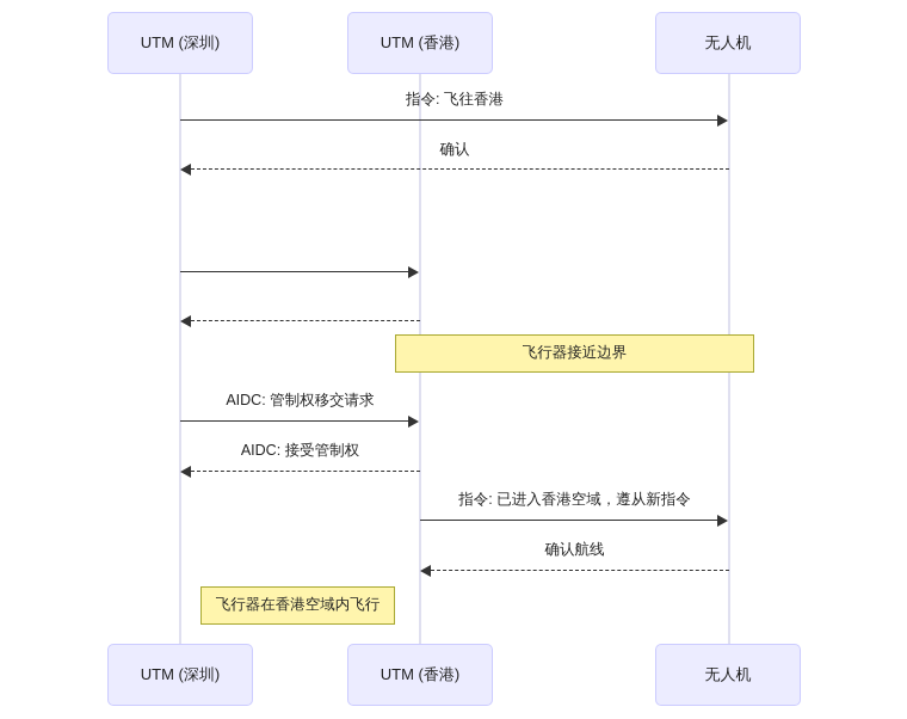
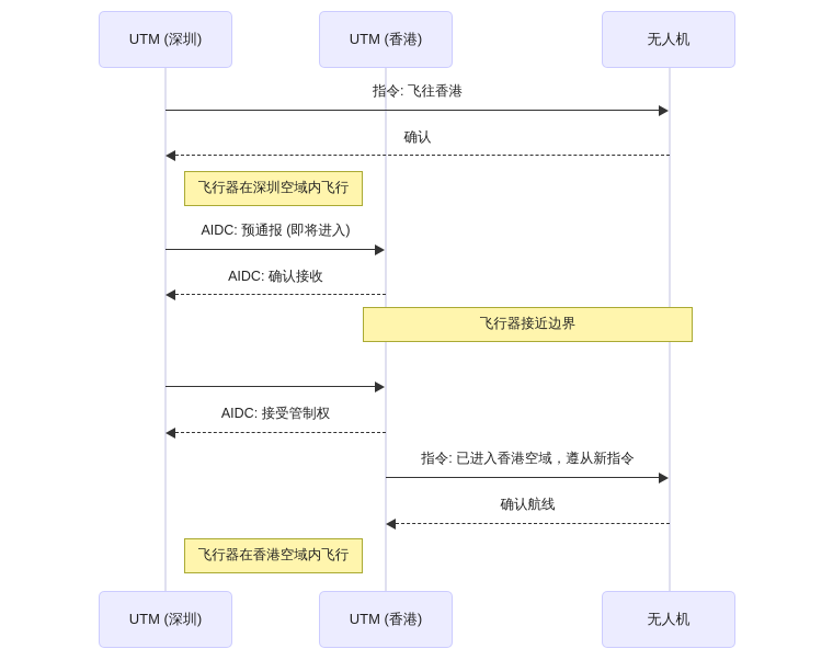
  UTM (深圳)
  UTM (香港)
  无人机
  指令: 飞往香港
  确认
+ 飞行器在深圳空域内飞行
+ AIDC: 预通报 (即将进入)
+ AIDC: 确认接收
  飞行器接近边界
- AIDC: 管制权移交请求
  AIDC: 接受管制权
  指令: 已进入香港空域，遵从新指令
  确认航线
  飞行器在香港空域内飞行
  UTM (深圳)
  UTM (香港)
  无人机
